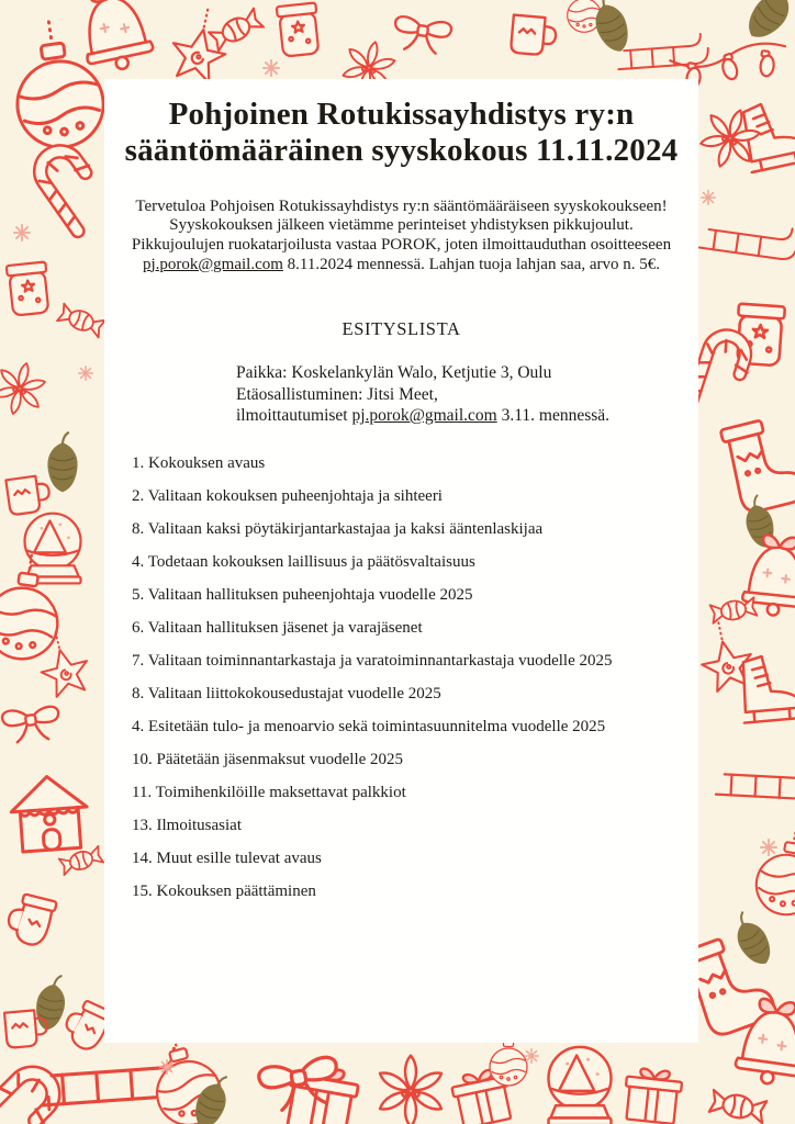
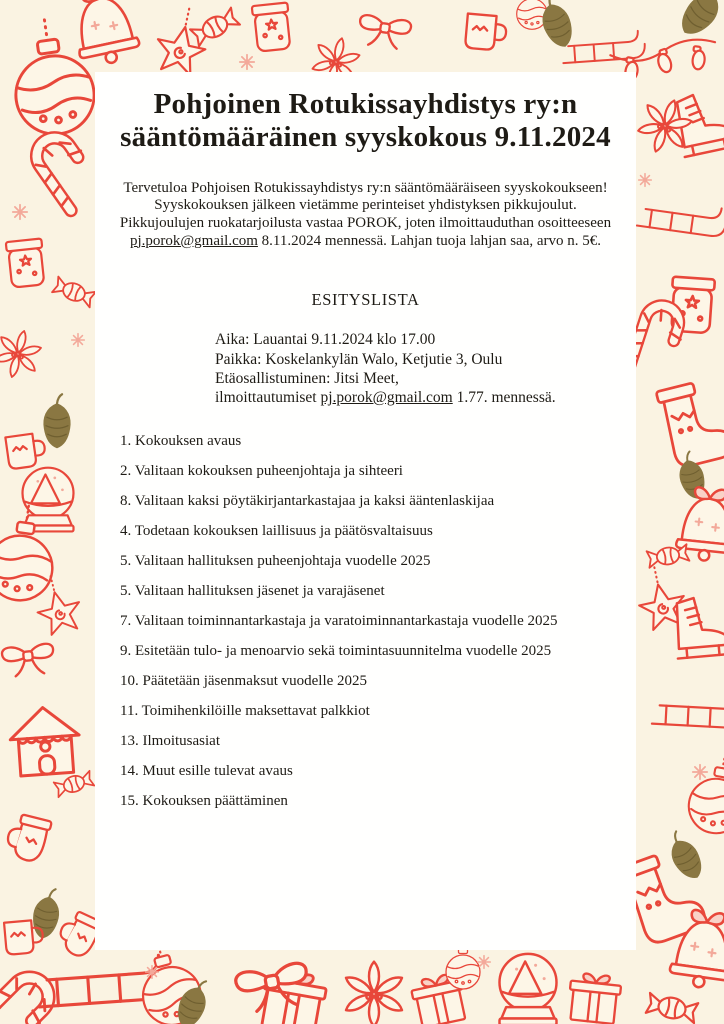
  Pohjoinen Rotukissayhdistys ry:n
- sääntömääräinen syyskokous 11.11.2024
+ sääntömääräinen syyskokous 9.11.2024
  Tervetuloa Pohjoisen Rotukissayhdistys ry:n sääntömääräiseen syyskokoukseen! Syyskokouksen jälkeen vietämme perinteiset yhdistyksen pikkujoulut. Pikkujoulujen ruokatarjoilusta vastaa POROK, joten ilmoittauduthan osoitteeseen pj.porok@gmail.com 8.11.2024 mennessä. Lahjan tuoja lahjan saa, arvo n. 5€.
  ESITYSLISTA
+ Aika: Lauantai 9.11.2024 klo 17.00
  Paikka: Koskelankylän Walo, Ketjutie 3, Oulu
  Etäosallistuminen: Jitsi Meet,
- ilmoittautumiset pj.porok@gmail.com 3.11. mennessä.
+ ilmoittautumiset pj.porok@gmail.com 1.77. mennessä.
  1. Kokouksen avaus
  2. Valitaan kokouksen puheenjohtaja ja sihteeri
  8. Valitaan kaksi pöytäkirjantarkastajaa ja kaksi ääntenlaskijaa
  4. Todetaan kokouksen laillisuus ja päätösvaltaisuus
  5. Valitaan hallituksen puheenjohtaja vuodelle 2025
- 6. Valitaan hallituksen jäsenet ja varajäsenet
+ 5. Valitaan hallituksen jäsenet ja varajäsenet
  7. Valitaan toiminnantarkastaja ja varatoiminnantarkastaja vuodelle 2025
- 8. Valitaan liittokokousedustajat vuodelle 2025
- 4. Esitetään tulo- ja menoarvio sekä toimintasuunnitelma vuodelle 2025
+ 9. Esitetään tulo- ja menoarvio sekä toimintasuunnitelma vuodelle 2025
  10. Päätetään jäsenmaksut vuodelle 2025
  11. Toimihenkilöille maksettavat palkkiot
  13. Ilmoitusasiat
  14. Muut esille tulevat avaus
  15. Kokouksen päättäminen
